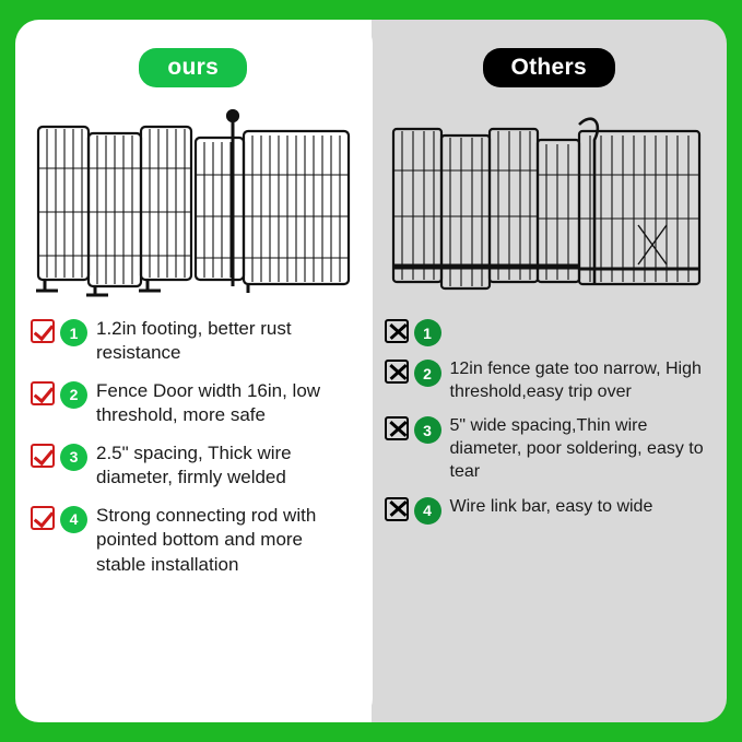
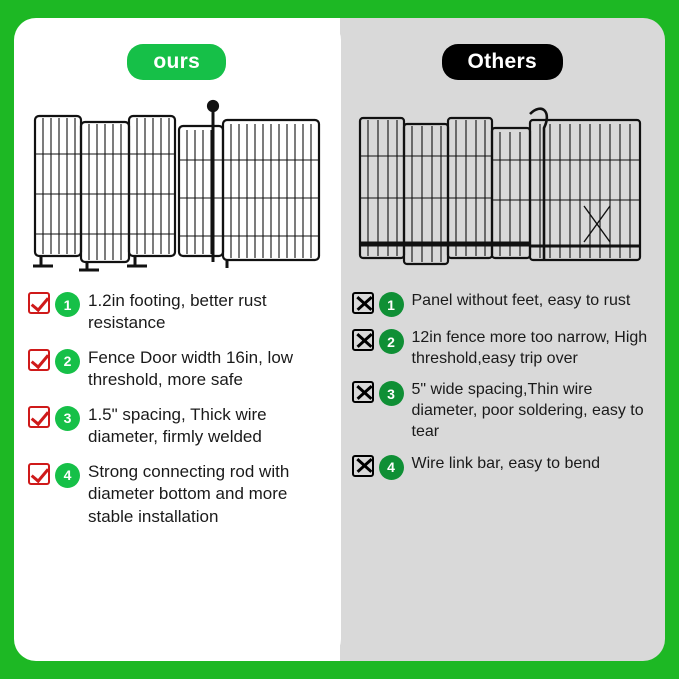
  ours
  1
  1.2in footing, better rust resistance
  2
  Fence Door width 16in, low threshold, more safe
  3
- 2.5" spacing, Thick wire diameter, firmly welded
+ 1.5" spacing, Thick wire diameter, firmly welded
  4
- Strong connecting rod with pointed bottom and more stable installation
+ Strong connecting rod with diameter bottom and more stable installation
  Others
  1
+ Panel without feet, easy to rust
  2
- 12in fence gate too narrow, High threshold,easy trip over
+ 12in fence more too narrow, High threshold,easy trip over
  3
  5" wide spacing,Thin wire diameter, poor soldering, easy to tear
  4
- Wire link bar, easy to wide
+ Wire link bar, easy to bend
